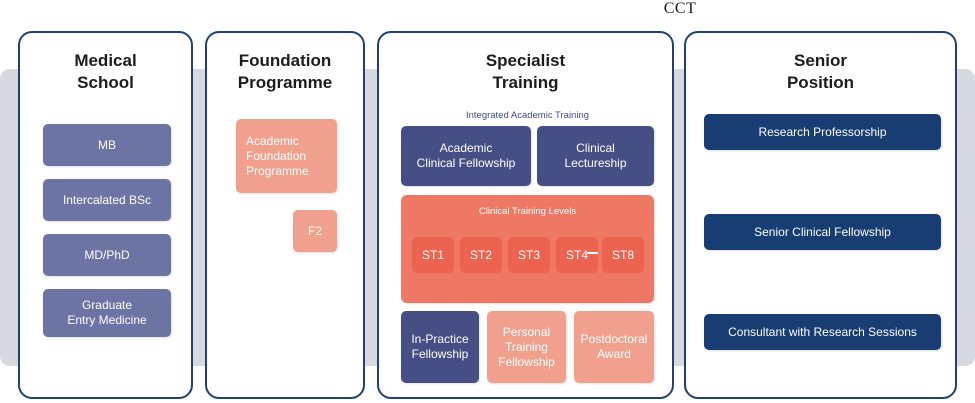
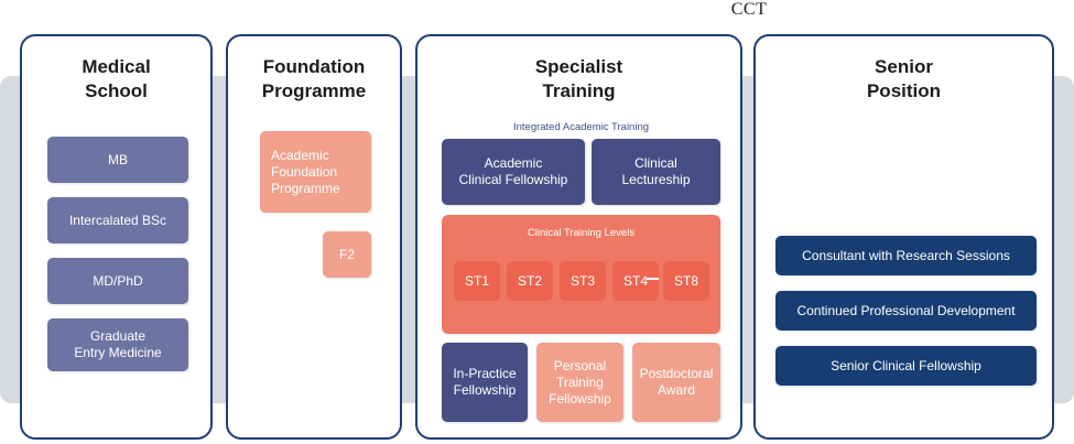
  CCT
  Medical
  School
  MB
  Intercalated BSc
  MD/PhD
  Graduate
  Entry Medicine
  Foundation
  Programme
  Academic
  Foundation
  Programme
  F2
  Specialist
  Training
  Integrated Academic Training
  Academic
  Clinical Fellowship
  Clinical
  Lectureship
  Clinical Training Levels
  ST1
  ST2
  ST3
  ST4
  ST8
  In-Practice
  Fellowship
  Personal
  Training
  Fellowship
  Postdoctoral
  Award
  Senior
  Position
- Research Professorship
- Senior Clinical Fellowship
+ Consultant with Research Sessions
+ Continued Professional Development
- Consultant with Research Sessions
+ Senior Clinical Fellowship
